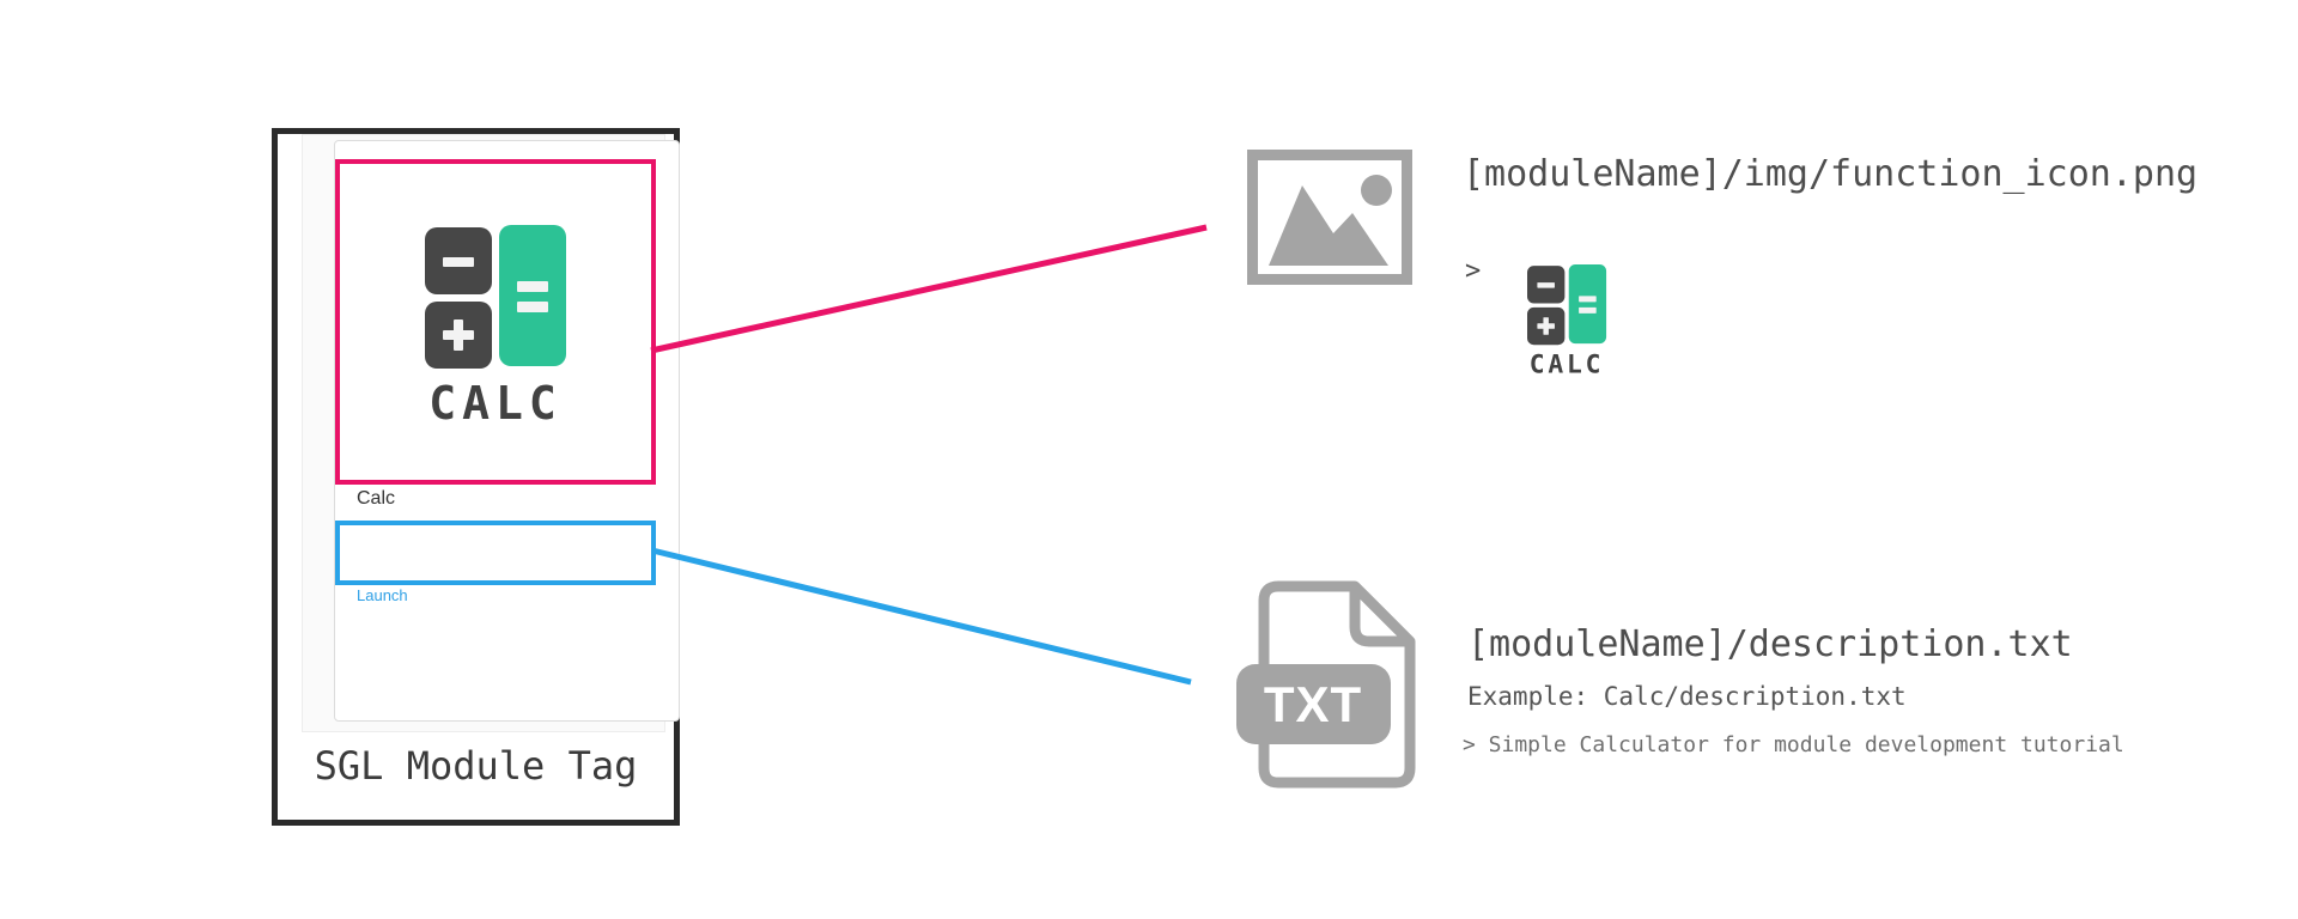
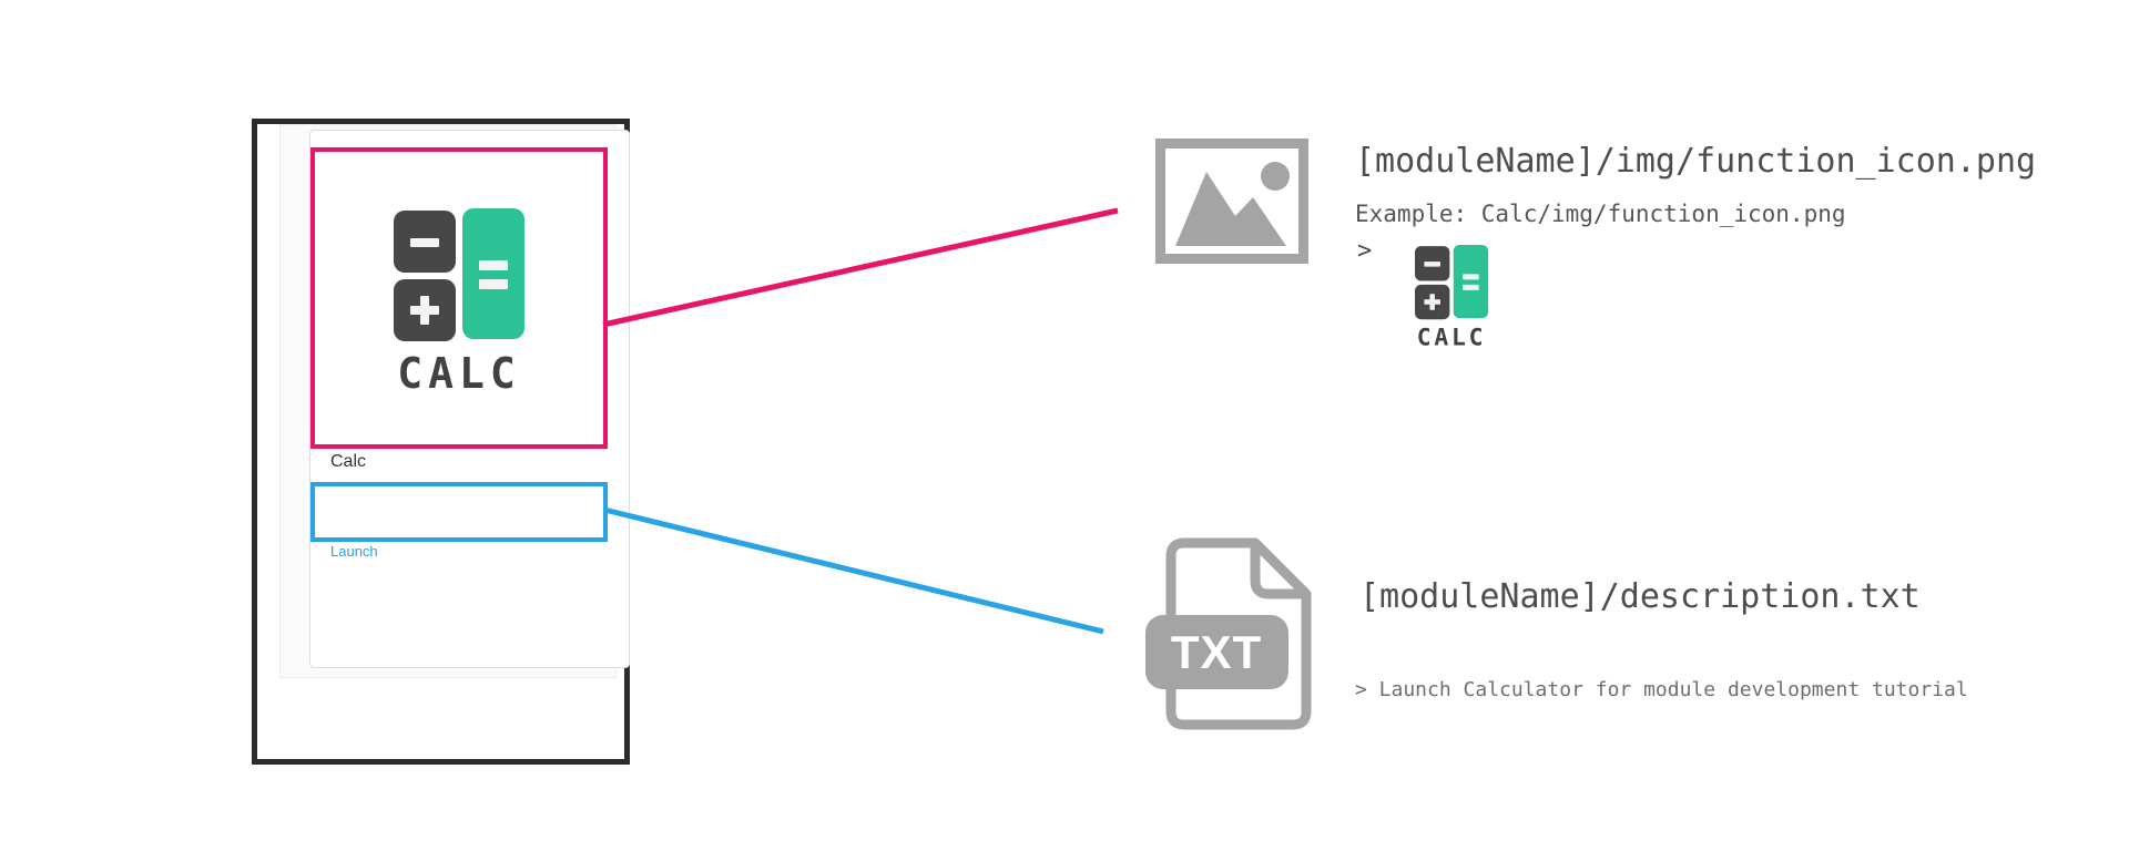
  CALC
  Calc
  Launch
- SGL Module Tag
  [moduleName]/img/function_icon.png
+ Example: Calc/img/function_icon.png
  >
  CALC
  TXT
  [moduleName]/description.txt
- Example: Calc/description.txt
- > Simple Calculator for module development tutorial
+ > Launch Calculator for module development tutorial
